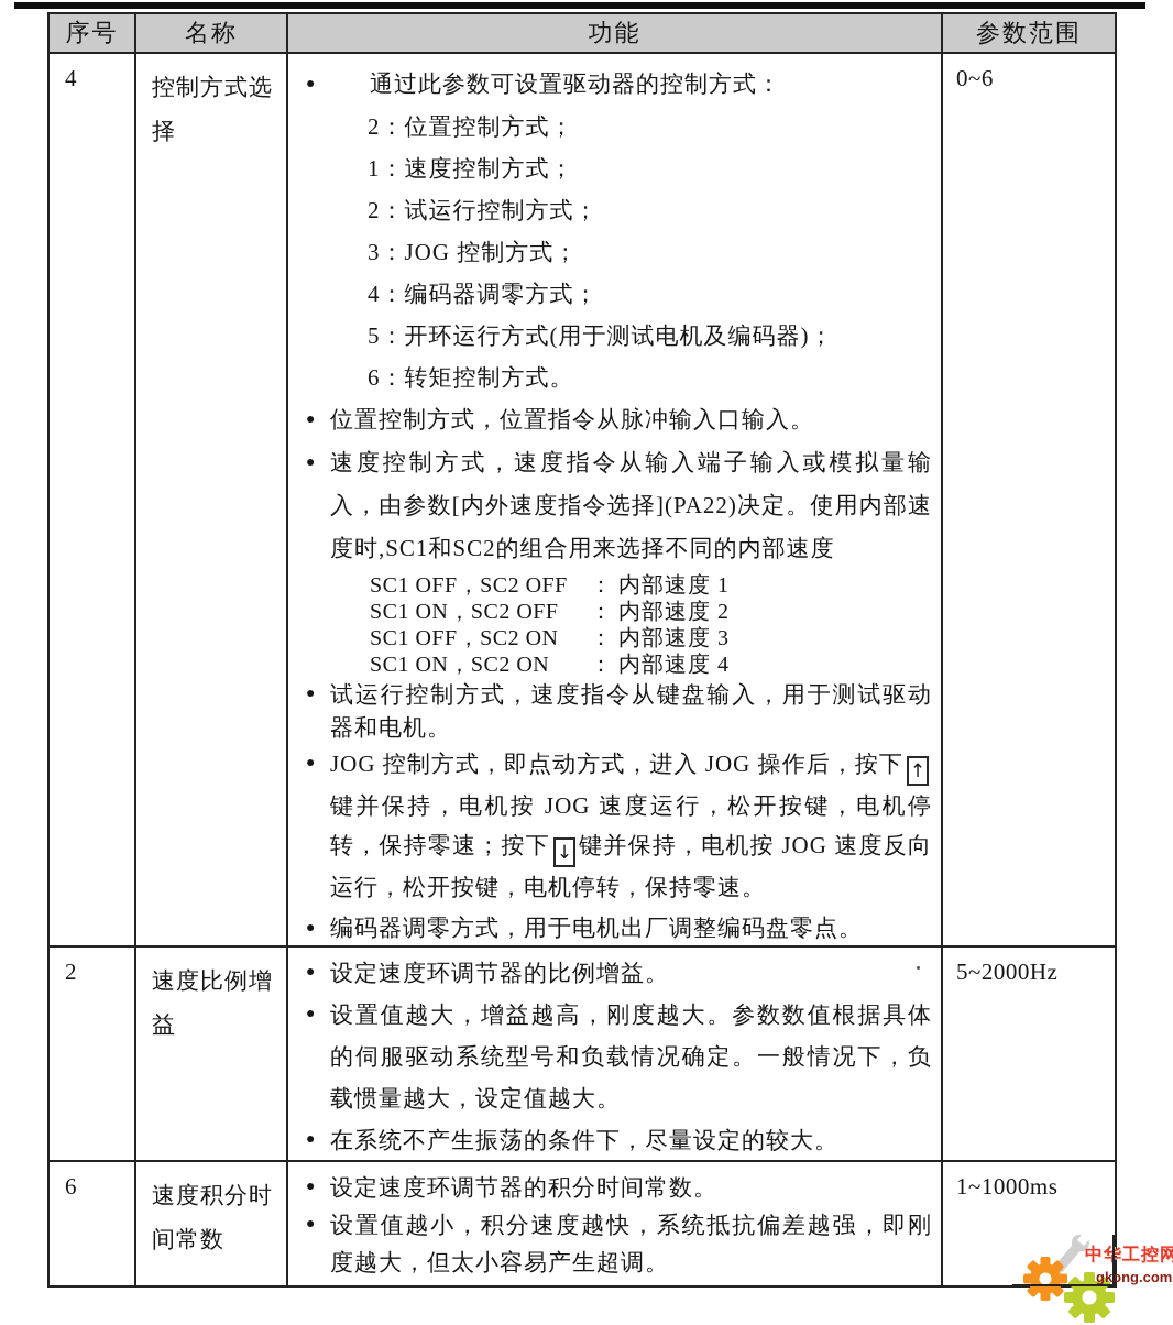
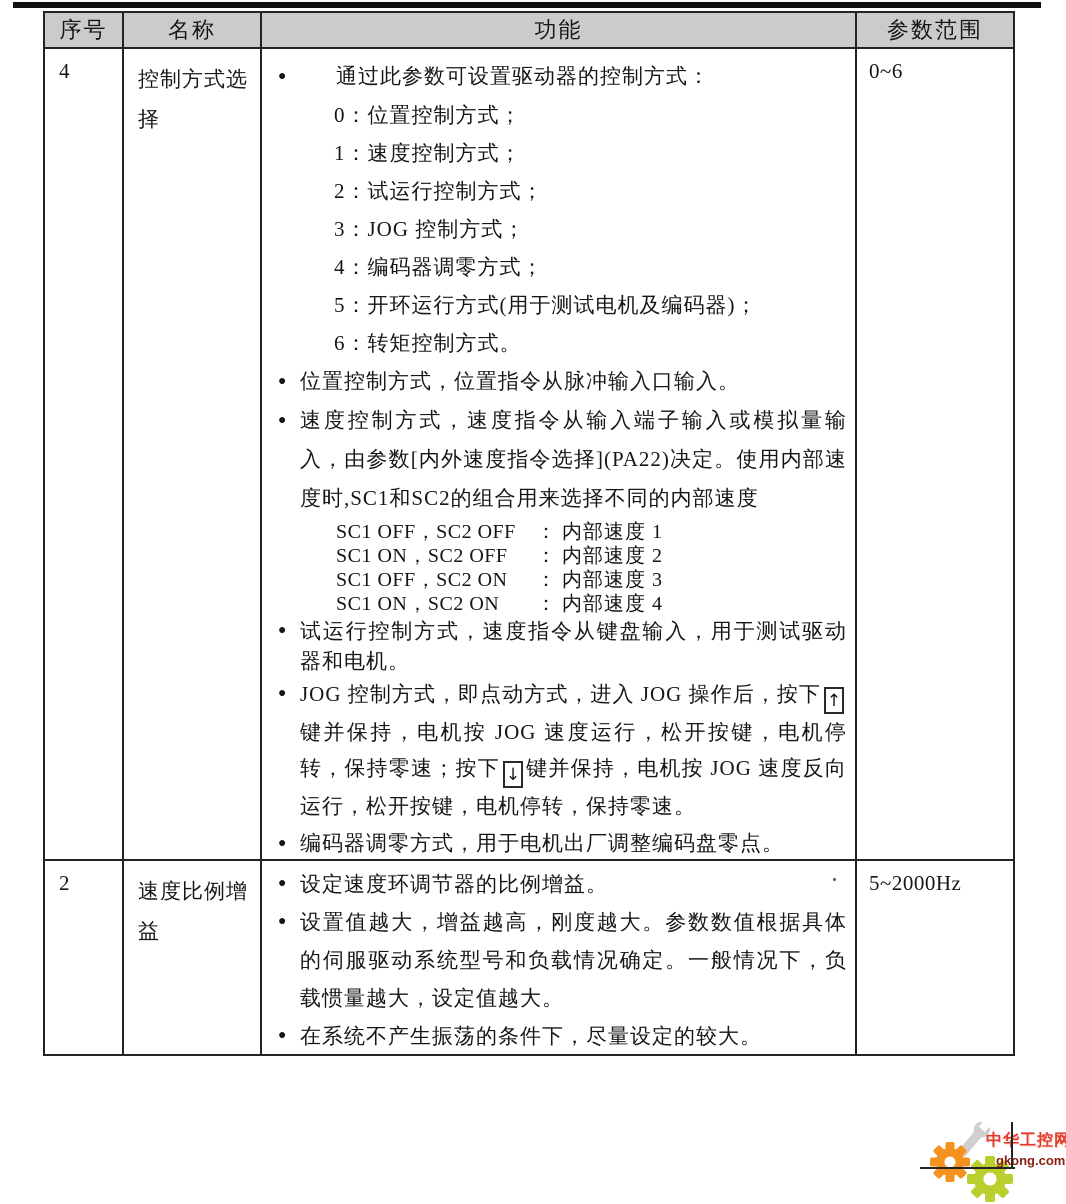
  序号	名称	功能	参数范围
- 4	控制方式选择	● 通过此参数可设置驱动器的控制方式： 2：位置控制方式； 1：速度控制方式； 2：试运行控制方式； 3：JOG 控制方式； 4：编码器调零方式； 5：开环运行方式(用于测试电机及编码器)； 6：转矩控制方式。 ● 位置控制方式，位置指令从脉冲输入口输入。 ● 速度控制方式，速度指令从输入端子输入或模拟量输入，由参数[内外速度指令选择](PA22)决定。使用内部速度时,SC1和SC2的组合用来选择不同的内部速度 SC1 OFF，SC2 OFF ： 内部速度 1 SC1 ON，SC2 OFF ： 内部速度 2 SC1 OFF，SC2 ON ： 内部速度 3 SC1 ON，SC2 ON ： 内部速度 4 ● 试运行控制方式，速度指令从键盘输入，用于测试驱动器和电机。 ● JOG 控制方式，即点动方式，进入 JOG 操作后，按下 ↑键并保持，电机按 JOG 速度运行，松开按键，电机停转，保持零速；按下 ↓ 键并保持，电机按 JOG 速度反向运行，松开按键，电机停转，保持零速。 ● 编码器调零方式，用于电机出厂调整编码盘零点。	0~6
+ 4	控制方式选择	● 通过此参数可设置驱动器的控制方式： 0：位置控制方式； 1：速度控制方式； 2：试运行控制方式； 3：JOG 控制方式； 4：编码器调零方式； 5：开环运行方式(用于测试电机及编码器)； 6：转矩控制方式。 ● 位置控制方式，位置指令从脉冲输入口输入。 ● 速度控制方式，速度指令从输入端子输入或模拟量输入，由参数[内外速度指令选择](PA22)决定。使用内部速度时,SC1和SC2的组合用来选择不同的内部速度 SC1 OFF，SC2 OFF ： 内部速度 1 SC1 ON，SC2 OFF ： 内部速度 2 SC1 OFF，SC2 ON ： 内部速度 3 SC1 ON，SC2 ON ： 内部速度 4 ● 试运行控制方式，速度指令从键盘输入，用于测试驱动器和电机。 ● JOG 控制方式，即点动方式，进入 JOG 操作后，按下 ↑键并保持，电机按 JOG 速度运行，松开按键，电机停转，保持零速；按下 ↓ 键并保持，电机按 JOG 速度反向运行，松开按键，电机停转，保持零速。 ● 编码器调零方式，用于电机出厂调整编码盘零点。	0~6
  2	速度比例增益	● 设定速度环调节器的比例增益。 ● 设置值越大，增益越高，刚度越大。参数数值根据具体的伺服驱动系统型号和负载情况确定。一般情况下，负载惯量越大，设定值越大。 ● 在系统不产生振荡的条件下，尽量设定的较大。	5~2000Hz
- 6	速度积分时间常数	● 设定速度环调节器的积分时间常数。 ● 设置值越小，积分速度越快，系统抵抗偏差越强，即刚度越大，但太小容易产生超调。	1~1000ms
  中工控网
  gkong.com
